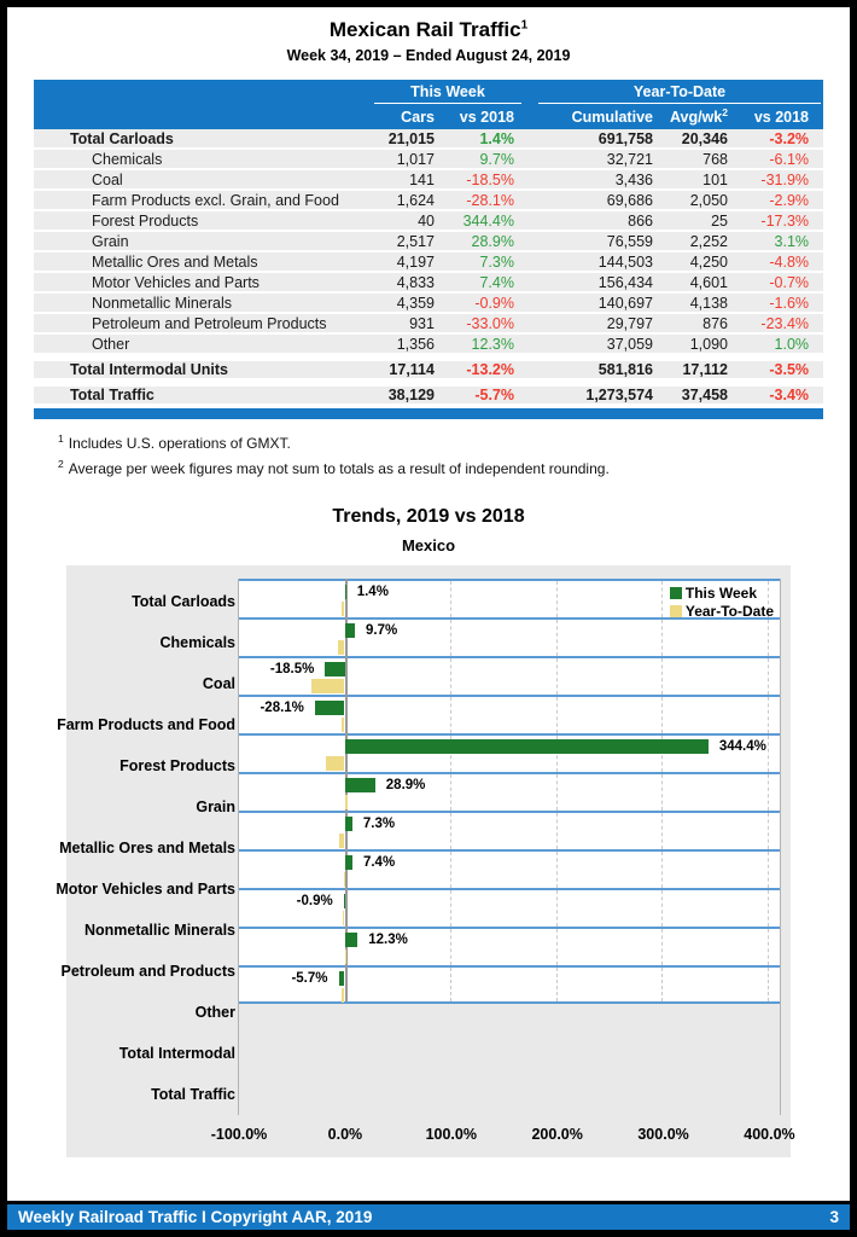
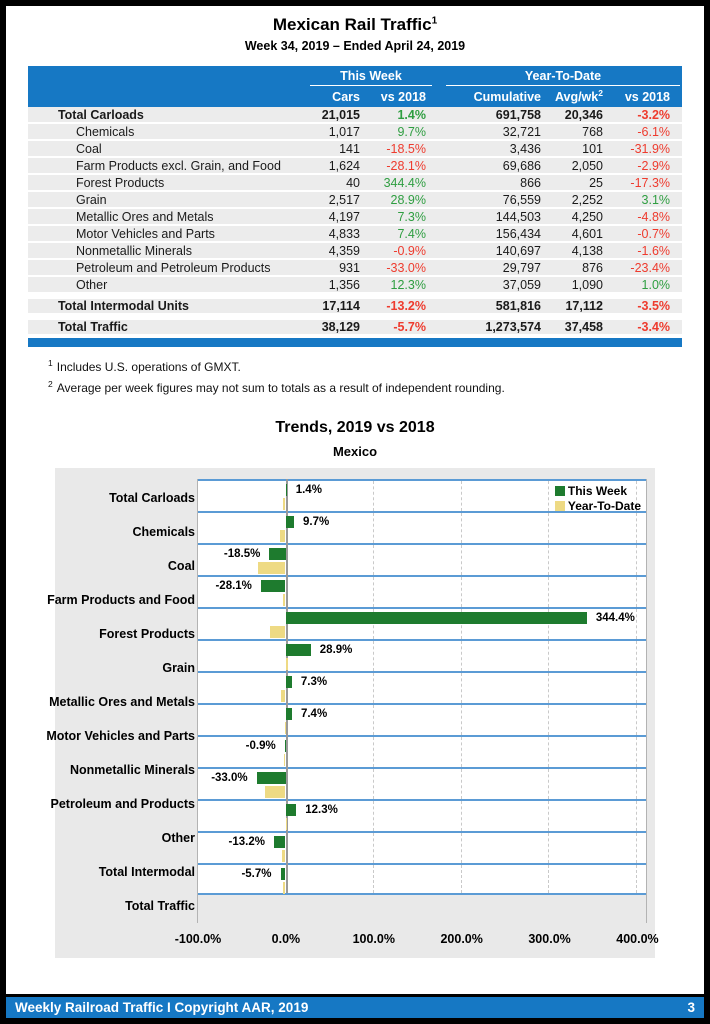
  Mexican Rail Traffic1
- Week 34, 2019 – Ended August 24, 2019
+ Week 34, 2019 – Ended April 24, 2019
  	This Week		Year-To-Date
  	Cars	vs 2018		Cumulative	Avg/wk2	vs 2018
  Total Carloads	21,015	1.4%		691,758	20,346	-3.2%
  Chemicals	1,017	9.7%		32,721	768	-6.1%
  Coal	141	-18.5%		3,436	101	-31.9%
  Farm Products excl. Grain, and Food	1,624	-28.1%		69,686	2,050	-2.9%
  Forest Products	40	344.4%		866	25	-17.3%
  Grain	2,517	28.9%		76,559	2,252	3.1%
  Metallic Ores and Metals	4,197	7.3%		144,503	4,250	-4.8%
  Motor Vehicles and Parts	4,833	7.4%		156,434	4,601	-0.7%
  Nonmetallic Minerals	4,359	-0.9%		140,697	4,138	-1.6%
  Petroleum and Petroleum Products	931	-33.0%		29,797	876	-23.4%
  Other	1,356	12.3%		37,059	1,090	1.0%
  Total Intermodal Units	17,114	-13.2%		581,816	17,112	-3.5%
  Total Traffic	38,129	-5.7%		1,273,574	37,458	-3.4%
  1 Includes U.S. operations of GMXT.
  2 Average per week figures may not sum to totals as a result of independent rounding.
  Trends, 2019 vs 2018
  Mexico
  Total Carloads
  Chemicals
  Coal
  Farm Products and Food
  Forest Products
  Grain
  Metallic Ores and Metals
  Motor Vehicles and Parts
  Nonmetallic Minerals
  Petroleum and Products
  Other
  Total Intermodal
  Total Traffic
  This Week
  Year-To-Date
  1.4%
  9.7%
  -18.5%
  -28.1%
  344.4%
  28.9%
  7.3%
  7.4%
  -0.9%
+ -33.0%
  12.3%
+ -13.2%
  -5.7%
  -100.0%
  0.0%
  100.0%
  200.0%
  300.0%
  400.0%
  Weekly Railroad Traffic I Copyright AAR, 2019
  3
